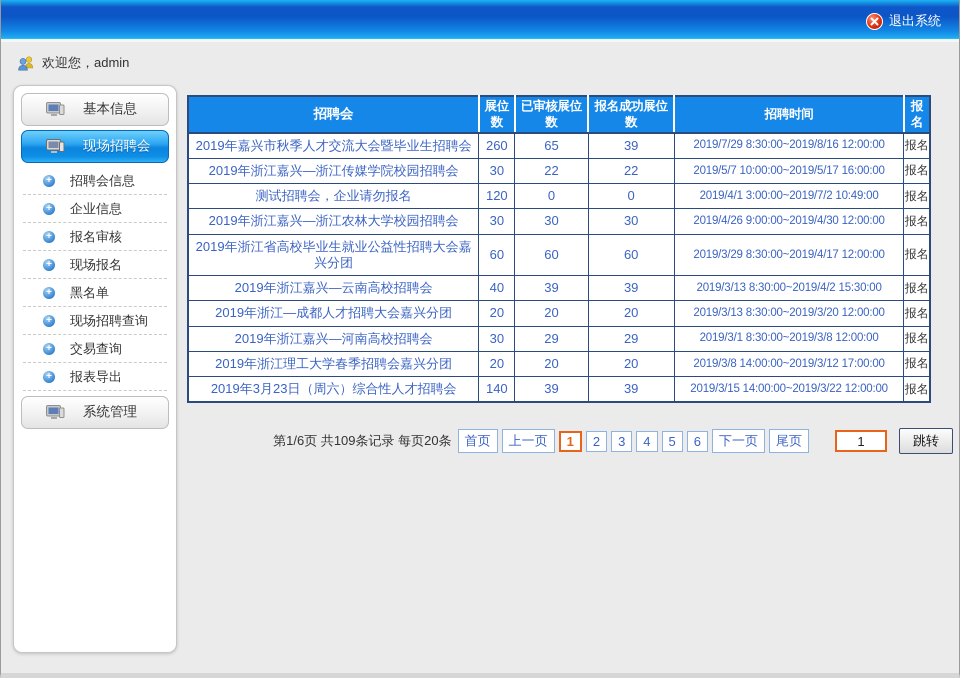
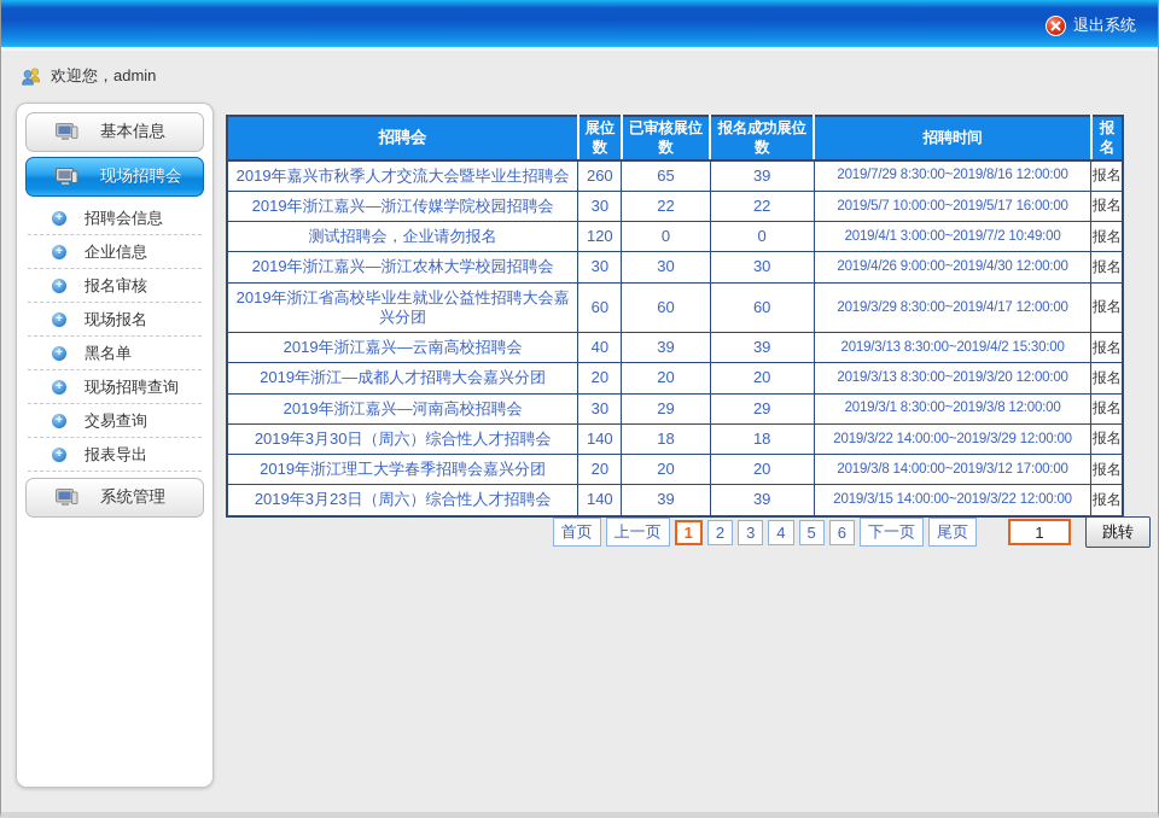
  退出系统
  欢迎您，admin
  基本信息
  现场招聘会
  +
  招聘会信息
  +
  企业信息
  +
  报名审核
  +
  现场报名
  +
  黑名单
  +
  现场招聘查询
  +
  交易查询
  +
  报表导出
  系统管理
  招聘会	展位数	已审核展位数	报名成功展位数	招聘时间	报名
  2019年嘉兴市秋季人才交流大会暨毕业生招聘会	260	65	39	2019/7/29 8:30:00~2019/8/16 12:00:00	报名
  2019年浙江嘉兴—浙江传媒学院校园招聘会	30	22	22	2019/5/7 10:00:00~2019/5/17 16:00:00	报名
  测试招聘会，企业请勿报名	120	0	0	2019/4/1 3:00:00~2019/7/2 10:49:00	报名
  2019年浙江嘉兴—浙江农林大学校园招聘会	30	30	30	2019/4/26 9:00:00~2019/4/30 12:00:00	报名
  2019年浙江省高校毕业生就业公益性招聘大会嘉兴分团	60	60	60	2019/3/29 8:30:00~2019/4/17 12:00:00	报名
  2019年浙江嘉兴—云南高校招聘会	40	39	39	2019/3/13 8:30:00~2019/4/2 15:30:00	报名
  2019年浙江—成都人才招聘大会嘉兴分团	20	20	20	2019/3/13 8:30:00~2019/3/20 12:00:00	报名
  2019年浙江嘉兴—河南高校招聘会	30	29	29	2019/3/1 8:30:00~2019/3/8 12:00:00	报名
+ 2019年3月30日（周六）综合性人才招聘会	140	18	18	2019/3/22 14:00:00~2019/3/29 12:00:00	报名
  2019年浙江理工大学春季招聘会嘉兴分团	20	20	20	2019/3/8 14:00:00~2019/3/12 17:00:00	报名
  2019年3月23日（周六）综合性人才招聘会	140	39	39	2019/3/15 14:00:00~2019/3/22 12:00:00	报名
- 第1/6页 共109条记录 每页20条
  首页
  上一页
  1
  2
  3
  4
  5
  6
  下一页
  尾页
  1
  跳转
